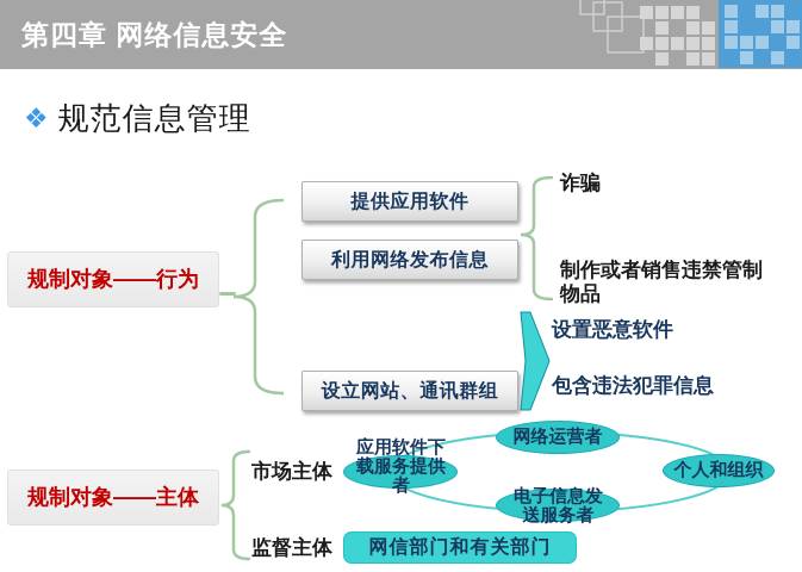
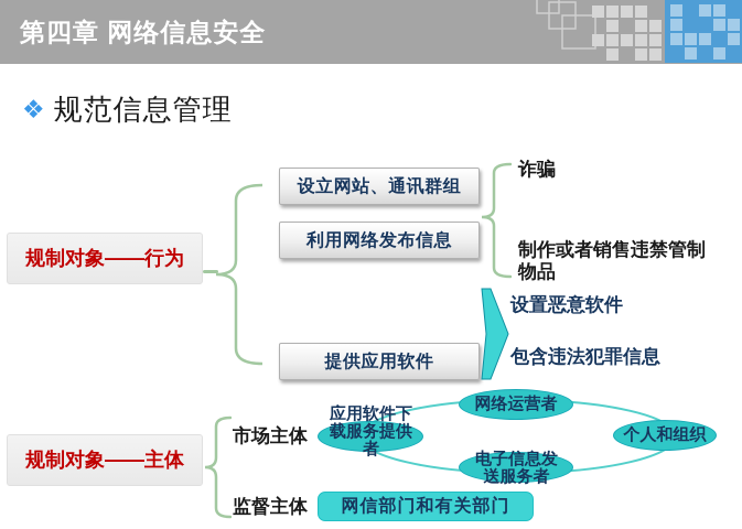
  第四章 网络信息安全
  ❖
  规范信息管理
  规制对象——行为
- 提供应用软件
+ 设立网站、通讯群组
  利用网络发布信息
- 设立网站、通讯群组
+ 提供应用软件
  诈骗
  制作或者销售违禁管制物品
  设置恶意软件
  包含违法犯罪信息
  规制对象——主体
  市场主体
  监督主体
  应用软件下载服务提供者
  网络运营者
  电子信息发送服务者
  个人和组织
  网信部门和有关部门
